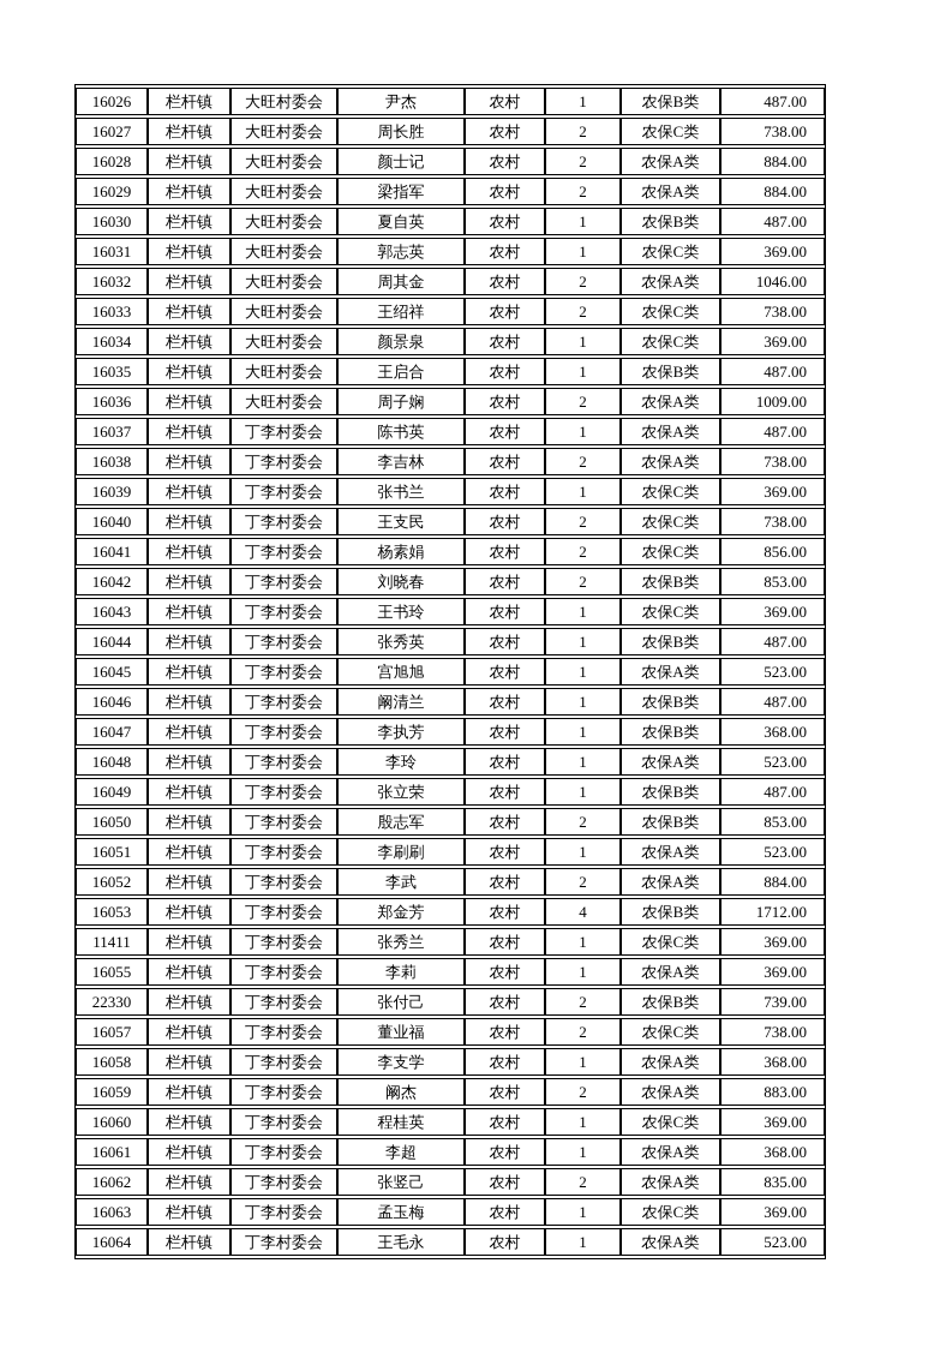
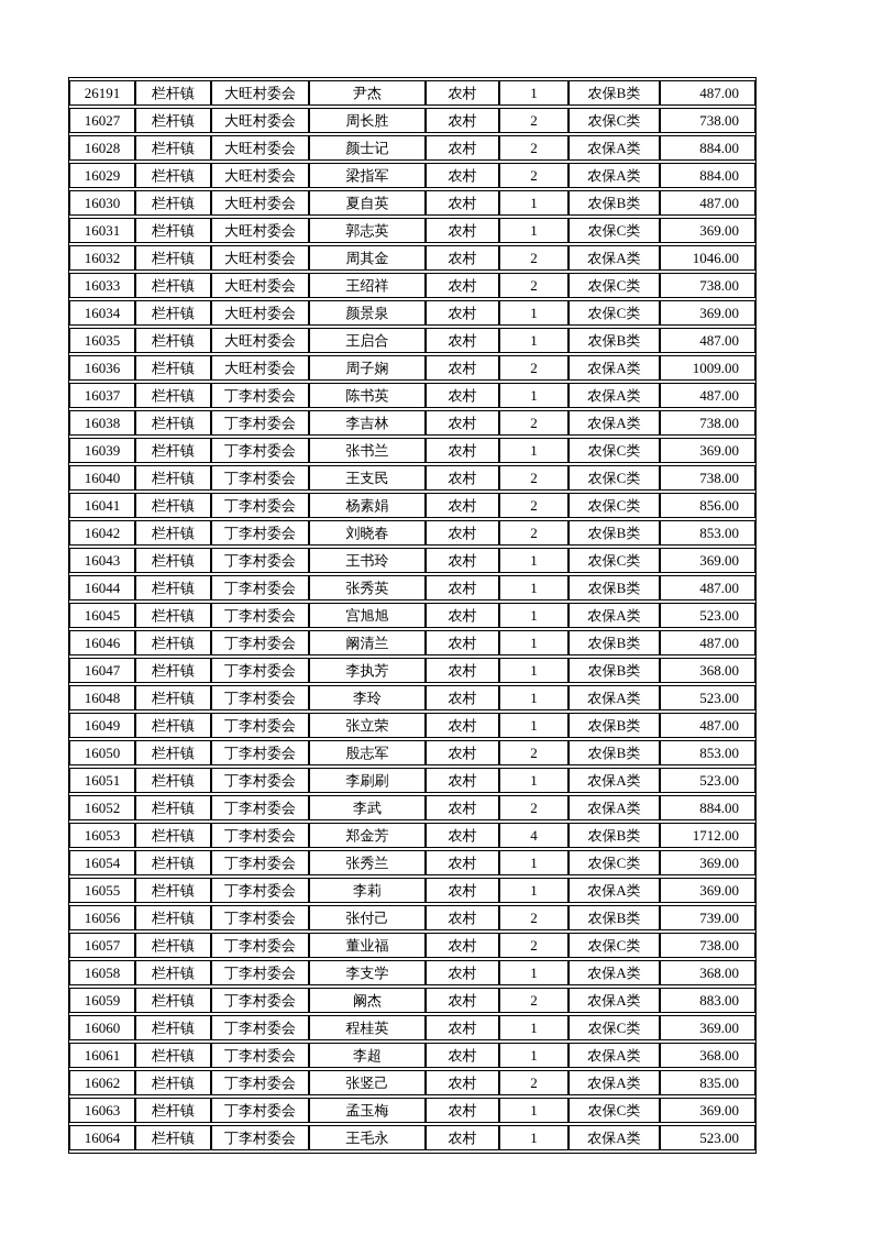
- 16026	栏杆镇	大旺村委会	尹杰	农村	1	农保B类	487.00
+ 26191	栏杆镇	大旺村委会	尹杰	农村	1	农保B类	487.00
  16027	栏杆镇	大旺村委会	周长胜	农村	2	农保C类	738.00
  16028	栏杆镇	大旺村委会	颜士记	农村	2	农保A类	884.00
  16029	栏杆镇	大旺村委会	梁指军	农村	2	农保A类	884.00
  16030	栏杆镇	大旺村委会	夏自英	农村	1	农保B类	487.00
  16031	栏杆镇	大旺村委会	郭志英	农村	1	农保C类	369.00
  16032	栏杆镇	大旺村委会	周其金	农村	2	农保A类	1046.00
  16033	栏杆镇	大旺村委会	王绍祥	农村	2	农保C类	738.00
  16034	栏杆镇	大旺村委会	颜景泉	农村	1	农保C类	369.00
  16035	栏杆镇	大旺村委会	王启合	农村	1	农保B类	487.00
  16036	栏杆镇	大旺村委会	周子娴	农村	2	农保A类	1009.00
  16037	栏杆镇	丁李村委会	陈书英	农村	1	农保A类	487.00
  16038	栏杆镇	丁李村委会	李吉林	农村	2	农保A类	738.00
  16039	栏杆镇	丁李村委会	张书兰	农村	1	农保C类	369.00
  16040	栏杆镇	丁李村委会	王支民	农村	2	农保C类	738.00
  16041	栏杆镇	丁李村委会	杨素娟	农村	2	农保C类	856.00
  16042	栏杆镇	丁李村委会	刘晓春	农村	2	农保B类	853.00
  16043	栏杆镇	丁李村委会	王书玲	农村	1	农保C类	369.00
  16044	栏杆镇	丁李村委会	张秀英	农村	1	农保B类	487.00
  16045	栏杆镇	丁李村委会	宫旭旭	农村	1	农保A类	523.00
  16046	栏杆镇	丁李村委会	阚清兰	农村	1	农保B类	487.00
  16047	栏杆镇	丁李村委会	李执芳	农村	1	农保B类	368.00
  16048	栏杆镇	丁李村委会	李玲	农村	1	农保A类	523.00
  16049	栏杆镇	丁李村委会	张立荣	农村	1	农保B类	487.00
  16050	栏杆镇	丁李村委会	殷志军	农村	2	农保B类	853.00
  16051	栏杆镇	丁李村委会	李刷刷	农村	1	农保A类	523.00
  16052	栏杆镇	丁李村委会	李武	农村	2	农保A类	884.00
  16053	栏杆镇	丁李村委会	郑金芳	农村	4	农保B类	1712.00
- 11411	栏杆镇	丁李村委会	张秀兰	农村	1	农保C类	369.00
+ 16054	栏杆镇	丁李村委会	张秀兰	农村	1	农保C类	369.00
  16055	栏杆镇	丁李村委会	李莉	农村	1	农保A类	369.00
- 22330	栏杆镇	丁李村委会	张付己	农村	2	农保B类	739.00
+ 16056	栏杆镇	丁李村委会	张付己	农村	2	农保B类	739.00
  16057	栏杆镇	丁李村委会	董业福	农村	2	农保C类	738.00
  16058	栏杆镇	丁李村委会	李支学	农村	1	农保A类	368.00
  16059	栏杆镇	丁李村委会	阚杰	农村	2	农保A类	883.00
  16060	栏杆镇	丁李村委会	程桂英	农村	1	农保C类	369.00
  16061	栏杆镇	丁李村委会	李超	农村	1	农保A类	368.00
  16062	栏杆镇	丁李村委会	张竖己	农村	2	农保A类	835.00
  16063	栏杆镇	丁李村委会	孟玉梅	农村	1	农保C类	369.00
  16064	栏杆镇	丁李村委会	王毛永	农村	1	农保A类	523.00
